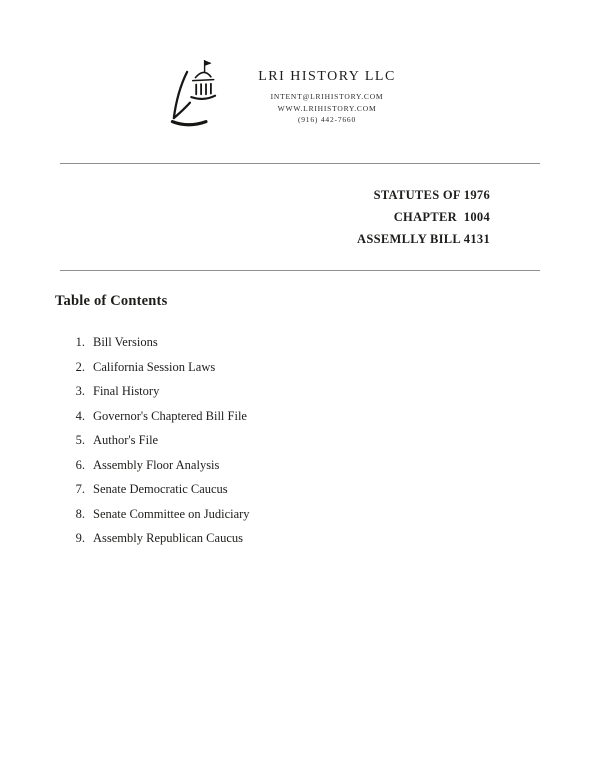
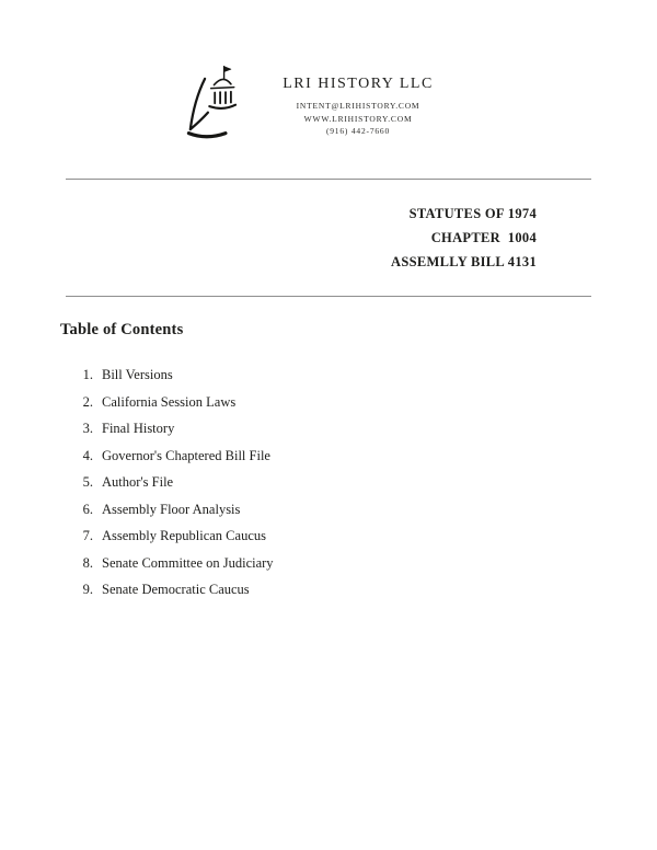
  LRI HISTORY LLC
  INTENT@LRIHISTORY.COM
  WWW.LRIHISTORY.COM
  (916) 442-7660
- STATUTES OF 1976
+ STATUTES OF 1974
  CHAPTER 1004
  ASSEMLLY BILL 4131
  Table of Contents
  1.
  Bill Versions
  2.
  California Session Laws
  3.
  Final History
  4.
  Governor's Chaptered Bill File
  5.
  Author's File
  6.
  Assembly Floor Analysis
  7.
- Senate Democratic Caucus
+ Assembly Republican Caucus
  8.
  Senate Committee on Judiciary
  9.
- Assembly Republican Caucus
+ Senate Democratic Caucus
